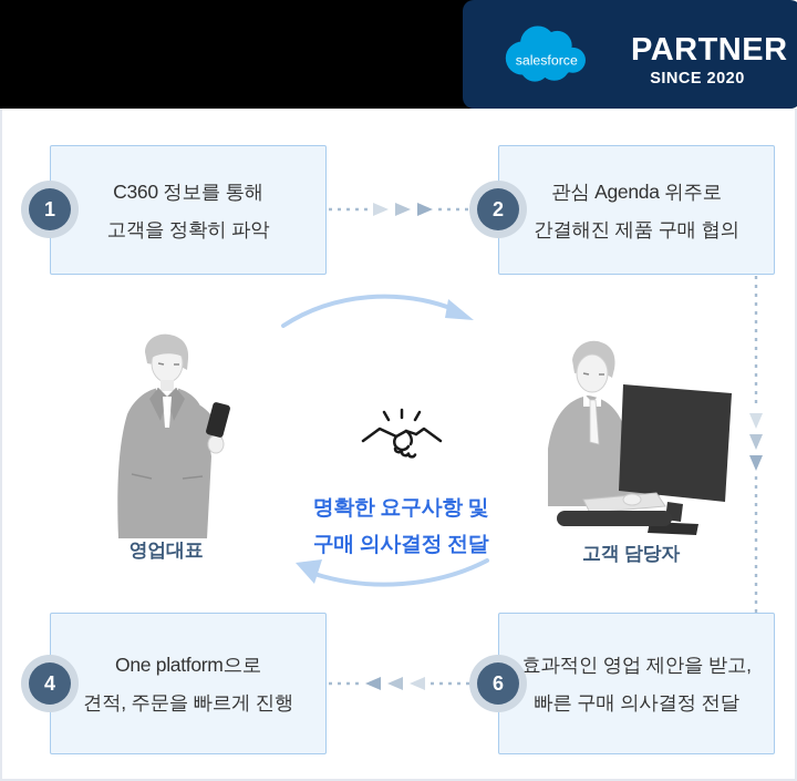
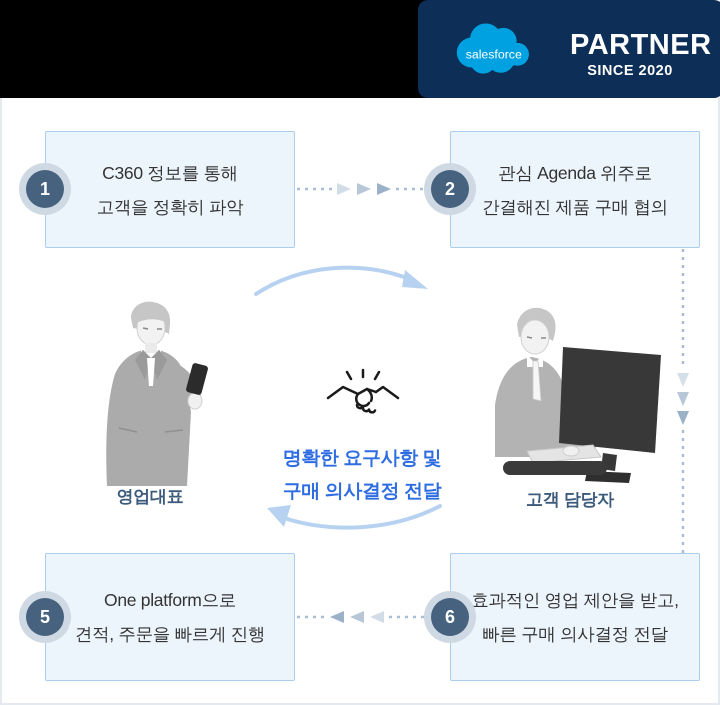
  salesforce
  PARTNER
  SINCE 2020
  C360 정보를 통해
  고객을 정확히 파악
  관심 Agenda 위주로
  간결해진 제품 구매 협의
  효과적인 영업 제안을 받고,
  빠른 구매 의사결정 전달
  One platform으로
  견적, 주문을 빠르게 진행
  1
  2
  6
- 4
+ 5
  명확한 요구사항 및
  구매 의사결정 전달
  영업대표
  고객 담당자
